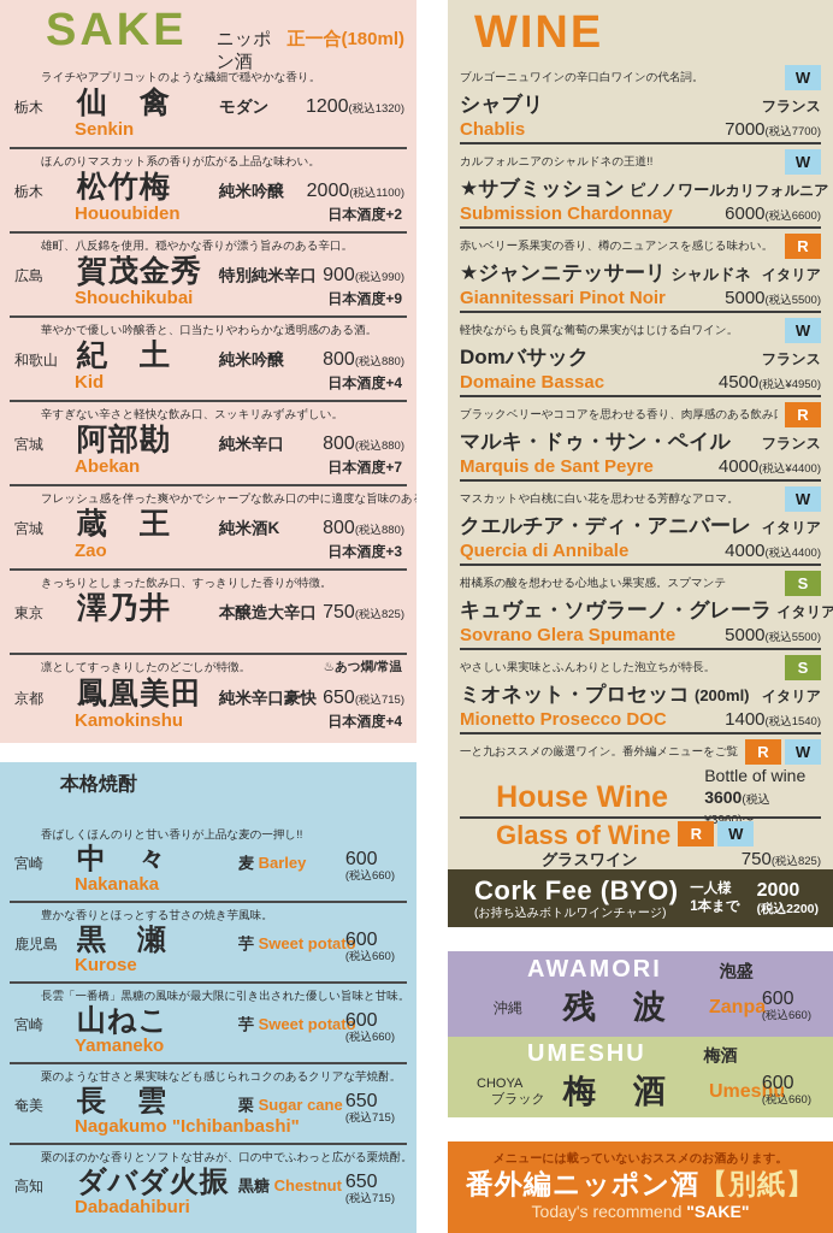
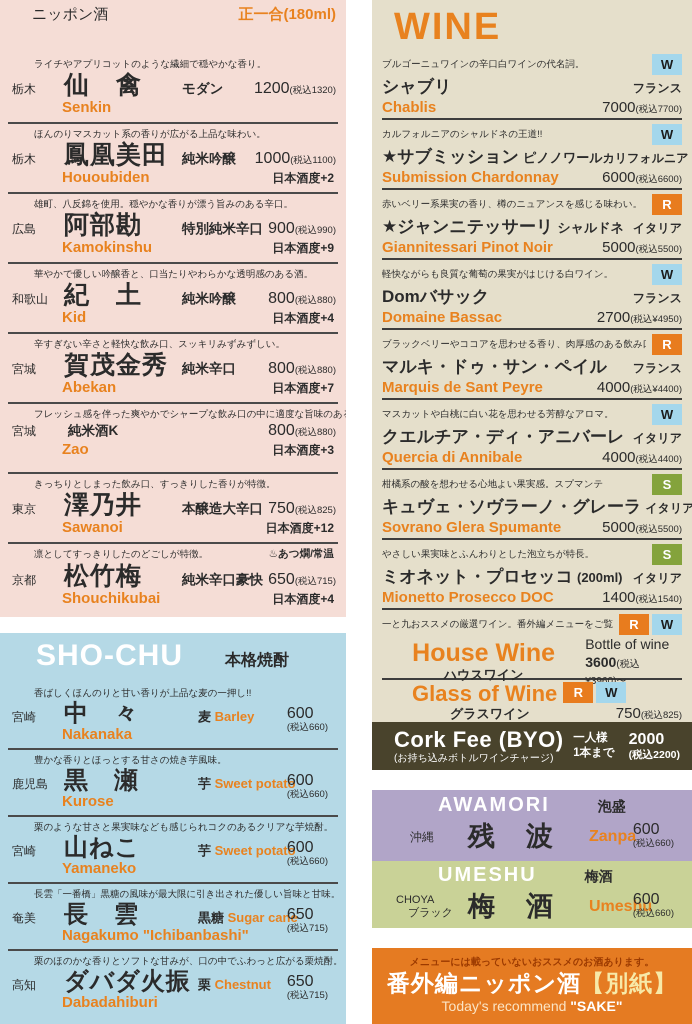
- SAKE
  ニッポン酒
  正一合(180ml)
  ライチやアプリコットのような繊細で穏やかな香り。
  栃木
  仙 禽
  モダン
  1200(税込1320)
  Senkin
  ほんのりマスカット系の香りが広がる上品な味わい。
  栃木
- 松竹梅
+ 鳳凰美田
  純米吟醸
- 2000(税込1100)
+ 1000(税込1100)
  Hououbiden
  日本酒度+2
  雄町、八反錦を使用。穏やかな香りが漂う旨みのある辛口。
  広島
- 賀茂金秀
+ 阿部勘
  特別純米辛口
  900(税込990)
- Shouchikubai
+ Kamokinshu
  日本酒度+9
  華やかで優しい吟醸香と、口当たりやわらかな透明感のある酒。
  和歌山
  紀 土
  純米吟醸
  800(税込880)
  Kid
  日本酒度+4
  辛すぎない辛さと軽快な飲み口、スッキリみずみずしい。
  宮城
- 阿部勘
+ 賀茂金秀
  純米辛口
  800(税込880)
  Abekan
  日本酒度+7
  フレッシュ感を伴った爽やかでシャープな飲み口の中に適度な旨味のあ
  宮城
- 蔵 王
  純米酒K
  800(税込880)
  Zao
  日本酒度+3
  きっちりとしまった飲み口、すっきりした香りが特徴。
  東京
  澤乃井
  本醸造大辛口
  750(税込825)
+ Sawanoi
+ 日本酒度+12
  凛としてすっきりしたのどごしが特徴。
  ♨あつ燗/常温
  京都
- 鳳凰美田
+ 松竹梅
  純米辛口豪快
  650(税込715)
- Kamokinshu
+ Shouchikubai
  日本酒度+4
+ SHO-CHU
  本格焼酎
  香ばしくほんのりと甘い香りが上品な麦の一押し!!
  宮崎
  中 々
  麦 Barley
  Nakanaka
  600
  (税込660)
  豊かな香りとほっとする甘さの焼き芋風味。
  鹿児島
  黒 瀬
  芋 Sweet potato
  Kurose
  600
  (税込660)
- 長雲「一番橋」黒糖の風味が最大限に引き出された優しい旨味と甘味。
+ 栗のような甘さと果実味なども感じられコクのあるクリアな芋焼酎。
  宮崎
  山ねこ
  芋 Sweet potato
  Yamaneko
  600
  (税込660)
- 栗のような甘さと果実味なども感じられコクのあるクリアな芋焼酎。
+ 長雲「一番橋」黒糖の風味が最大限に引き出された優しい旨味と甘味。
  奄美
  長 雲
- 栗 Sugar cane
+ 黒糖 Sugar cane
  Nagakumo "Ichibanbashi"
  650
  (税込715)
  栗のほのかな香りとソフトな甘みが、口の中でふわっと広がる栗焼酎。
  高知
  ダバダ火振
- 黒糖 Chestnut
+ 栗 Chestnut
  Dabadahiburi
  650
  (税込715)
  WINE
  ブルゴーニュワインの辛口白ワインの代名詞。
  W
  シャブリ
  フランス
  Chablis
  7000(税込7700)
  カルフォルニアのシャルドネの王道!!
  W
  ★サブミッション
  ピノノワール
  カリフォルニア
  Submission Chardonnay
  6000(税込6600)
  赤いベリー系果実の香り、樽のニュアンスを感じる味わい。
  R
  ★ジャンニテッサーリ
  シャルドネ
  イタリア
  Giannitessari Pinot Noir
  5000(税込5500)
  軽快ながらも良質な葡萄の果実がはじける白ワイン。
  W
  Domバサック
  フランス
  Domaine Bassac
- 4500(税込¥4950)
+ 2700(税込¥4950)
  ブラックベリーやココアを思わせる香り、肉厚感のある飲み
  R
  マルキ・ドゥ・サン・ペイル
  フランス
  Marquis de Sant Peyre
  4000(税込¥4400)
  マスカットや白桃に白い花を思わせる芳醇なアロマ。
  W
  クエルチア・ディ・アニバーレ
  イタリア
  Quercia di Annibale
  4000(税込4400)
  柑橘系の酸を想わせる心地よい果実感。スプマンテ
  S
  キュヴェ・ソヴラーノ・グレーラ
  イタリア
  Sovrano Glera Spumante
  5000(税込5500)
  やさしい果実味とふんわりとした泡立ちが特長。
  S
  ミオネット・プロセッコ
  (200ml)
  イタリア
  Mionetto Prosecco DOC
  1400(税込1540)
  一と九おススメの厳選ワイン。番外編メニューをご覧
  R
  W
  House Wine
+ ハウスワイン
  Bottle of wine
  Glass of Wine
  R
  W
  グラスワイン
  750(税込825)
  Cork Fee (BYO)
  (お持ち込みボトルワインチャージ)
  一人様
  1本まで
  2000
  (税込2200)
  AWAMORI
  泡盛
  沖縄
  残 波
  Zanpa
  600
  (税込660)
  UMESHU
  梅酒
  CHOYA
  ブラック
  梅 酒
  Umeshu
  600
  (税込660)
  メニューには載っていないおススメのお酒あります。
  番外編ニッポン酒【別紙】
  Today's recommend "SAKE"
